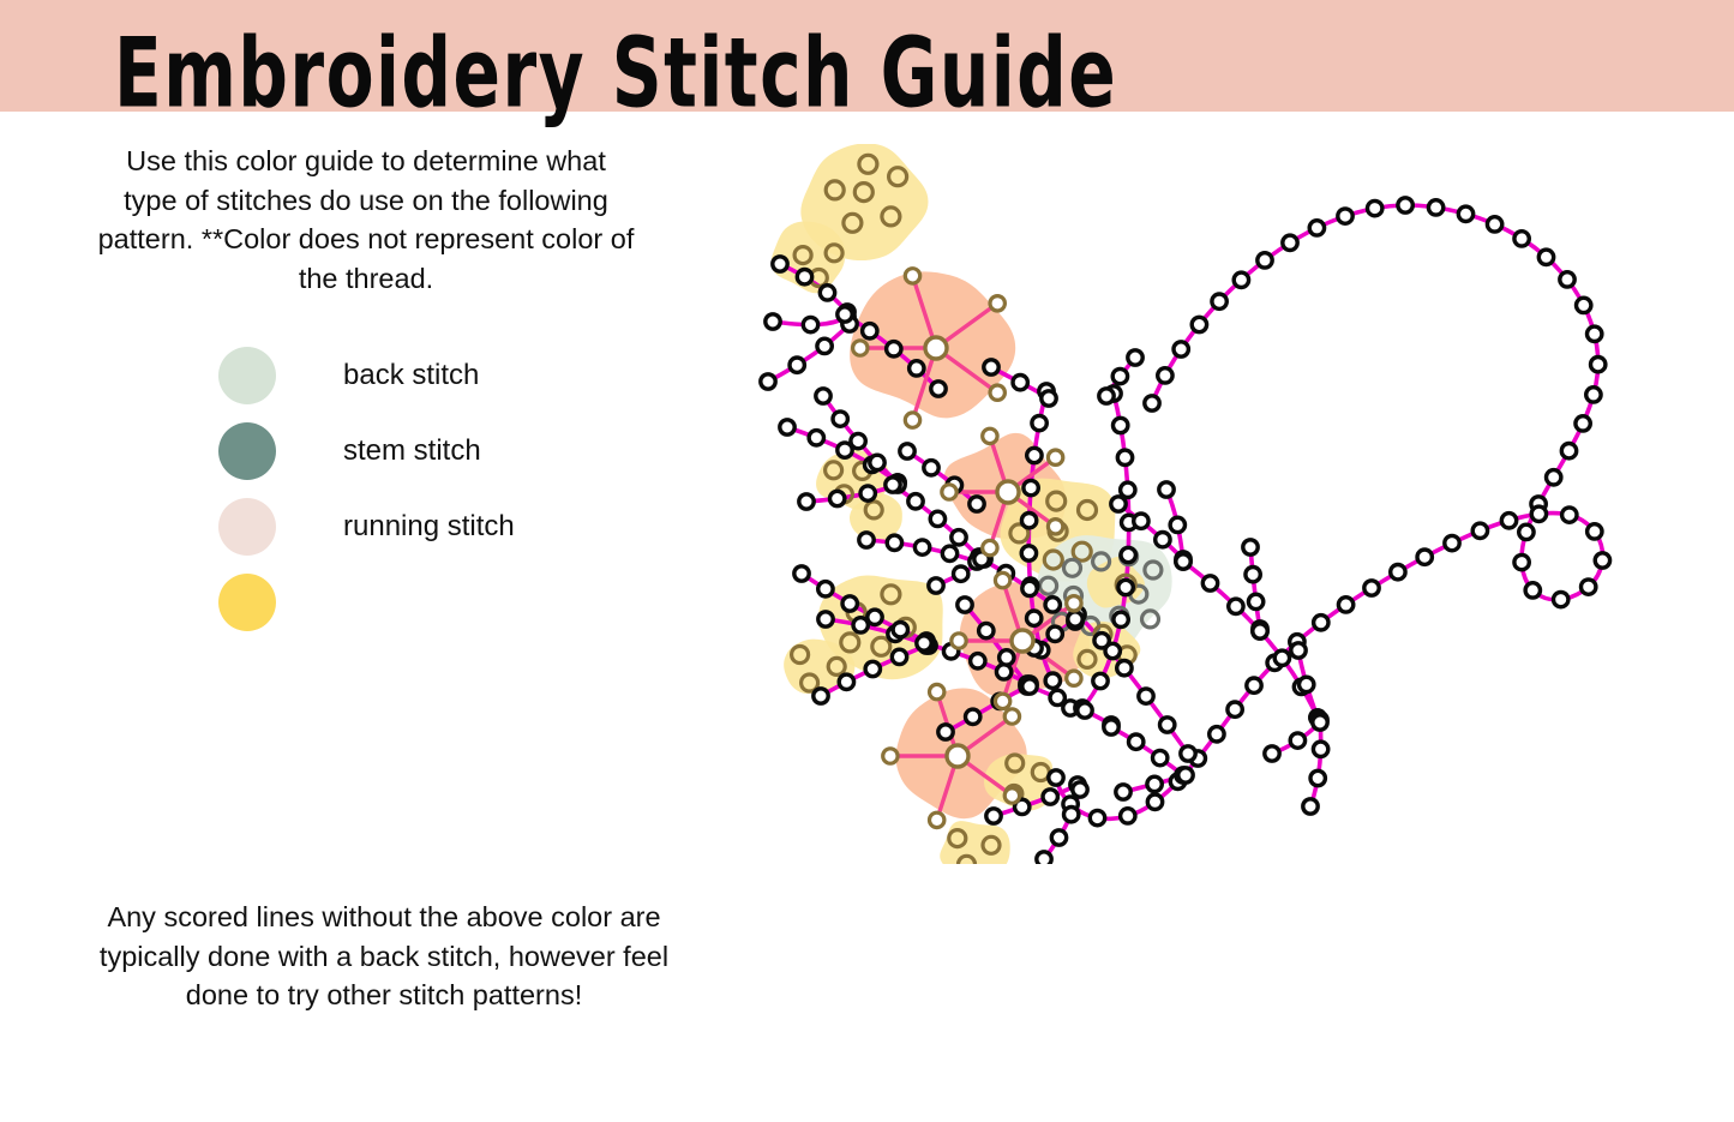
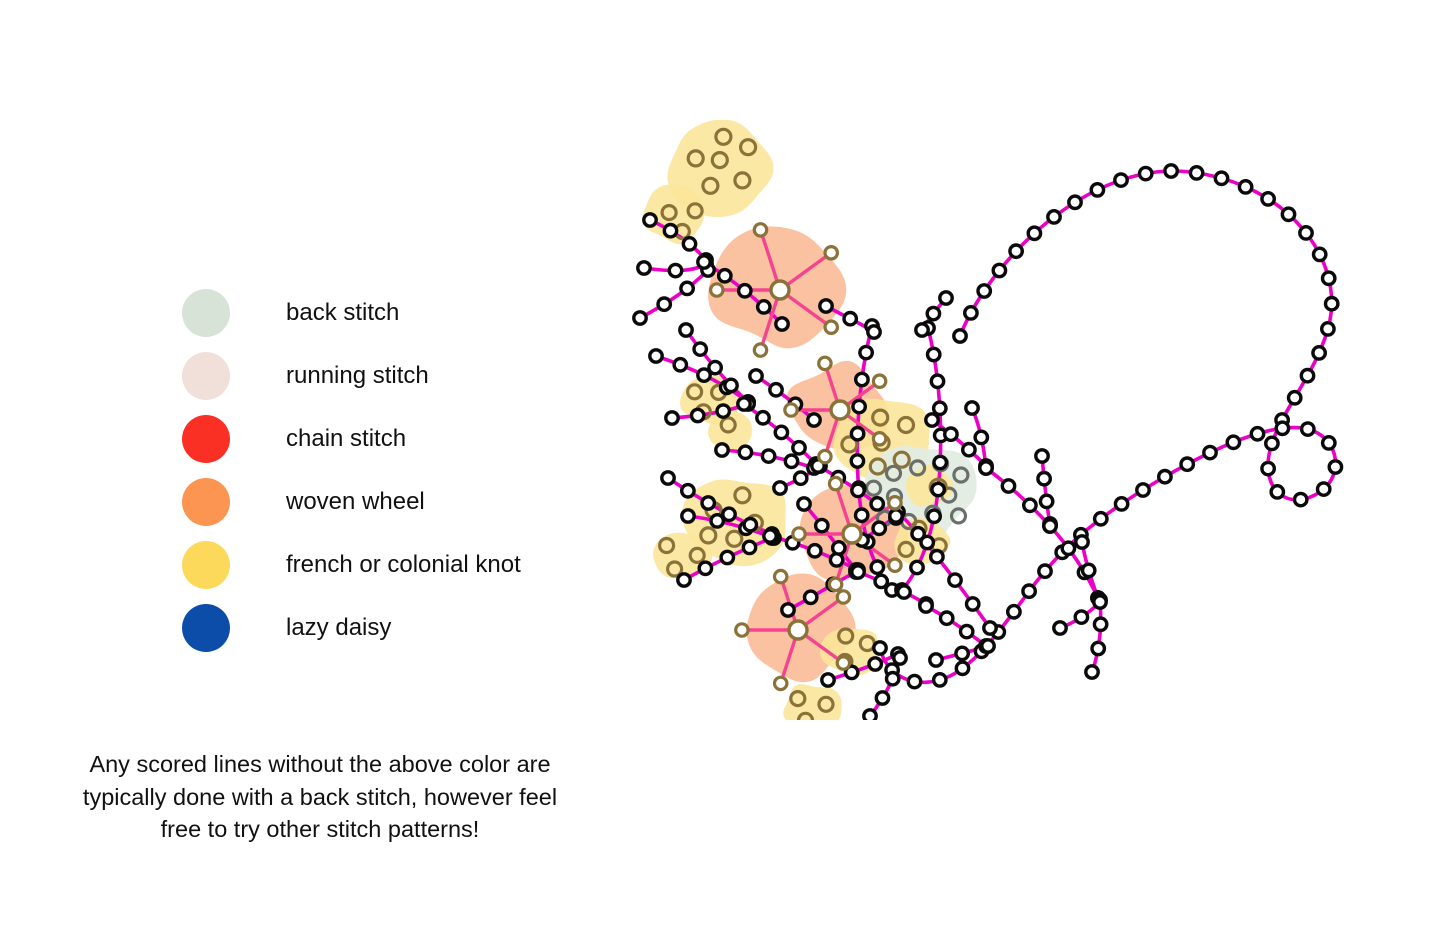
- Embroidery Stitch Guide
- Use this color guide to determine what type of stitches do use on the following pattern. **Color does not represent color of the thread.
  back stitch
- stem stitch
  running stitch
+ chain stitch
+ woven wheel
+ french or colonial knot
+ lazy daisy
- Any scored lines without the above color are typically done with a back stitch, however feel done to try other stitch patterns!
+ Any scored lines without the above color are typically done with a back stitch, however feel free to try other stitch patterns!
